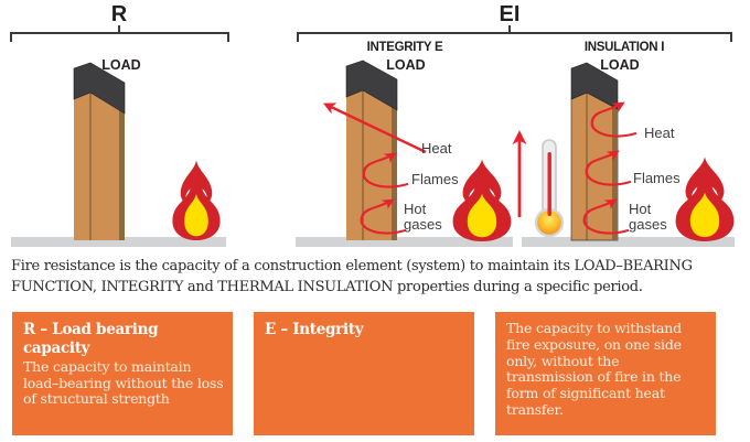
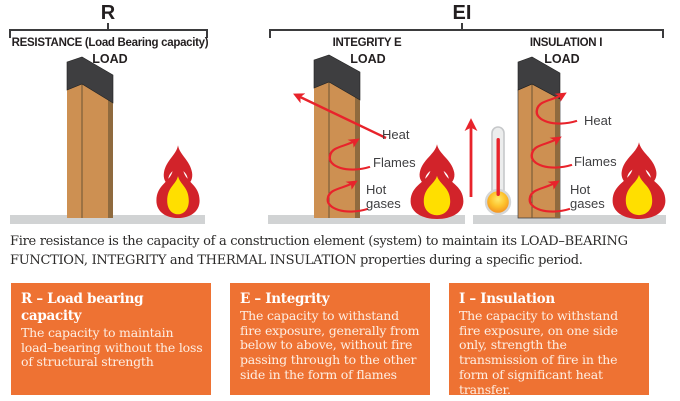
  R
  EI
+ RESISTANCE (Load Bearing capacity)
  INTEGRITY E
  INSULATION I
  LOAD
  LOAD
  LOAD
  Heat
  Flames
  Hot gases
  Heat
  Flames
  Hot gases
  Fire resistance is the capacity of a construction element (system) to maintain its LOAD–BEARING FUNCTION, INTEGRITY and THERMAL INSULATION properties during a specific period.
  R – Load bearing capacity
  The capacity to maintain load–bearing without the loss of structural strength
  E – Integrity
+ The capacity to withstand fire exposure, generally from below to above, without fire passing through to the other side in the form of flames
+ I – Insulation
- The capacity to withstand fire exposure, on one side only, without the transmission of fire in the form of significant heat transfer.
+ The capacity to withstand fire exposure, on one side only, strength the transmission of fire in the form of significant heat transfer.
